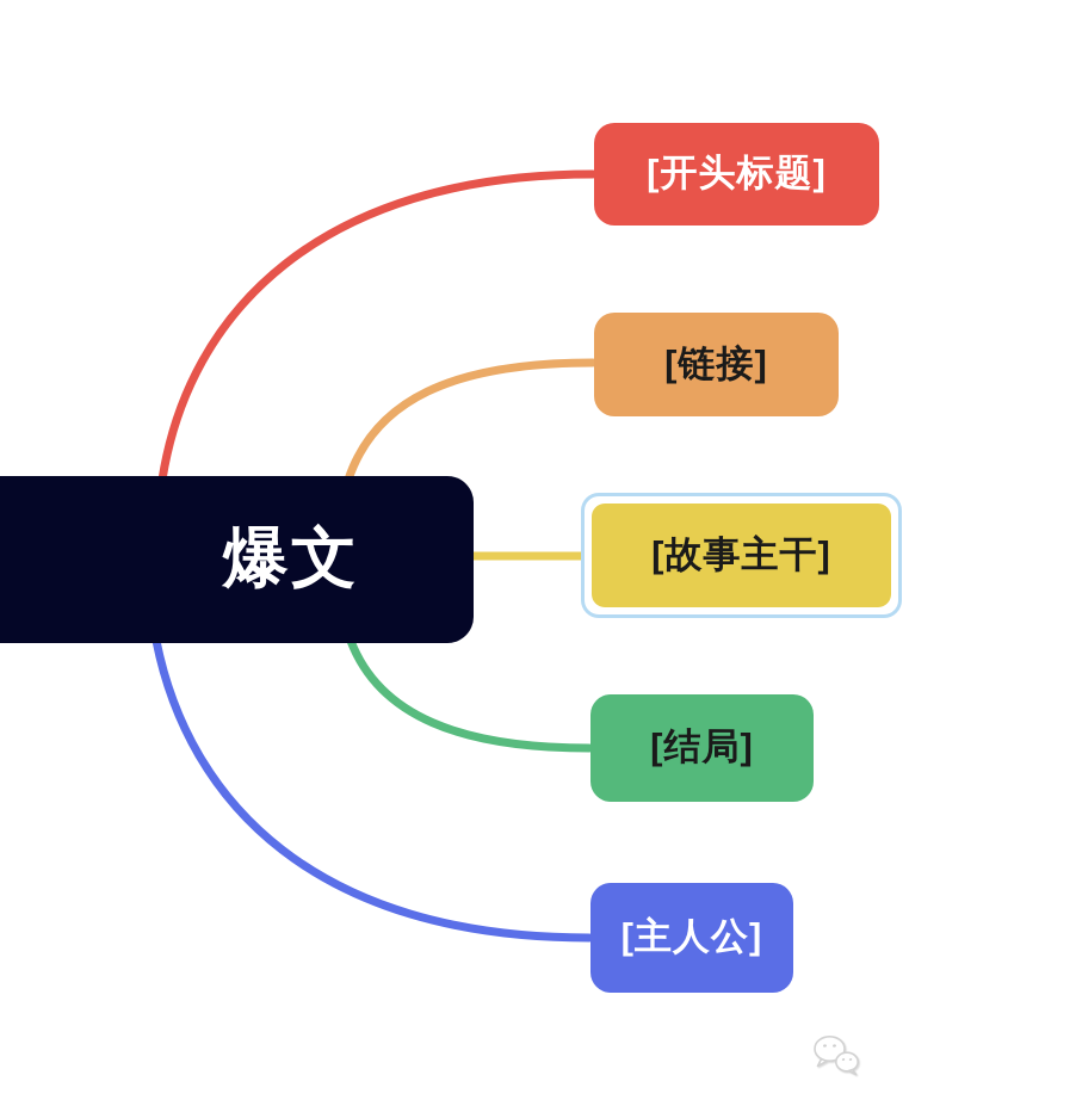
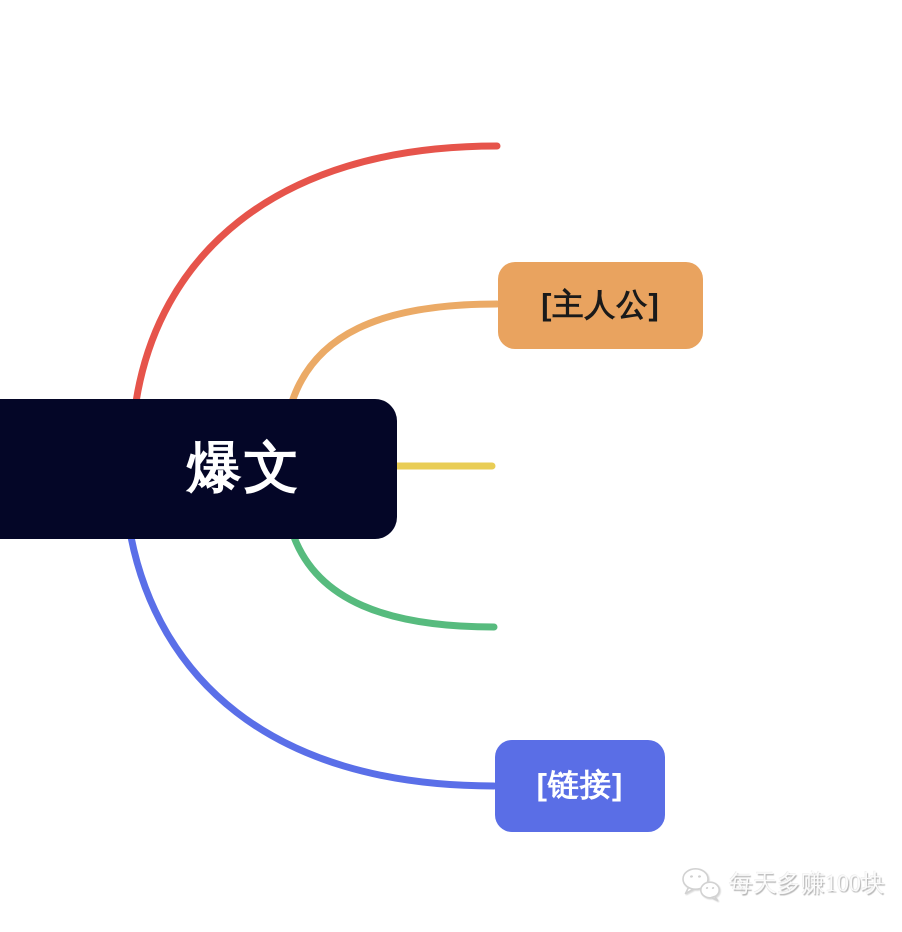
  爆文
- [开头标题]
- [链接]
+ [主人公]
- [故事主干]
- [结局]
- [主人公]
+ [链接]
+ 每天多赚100块
